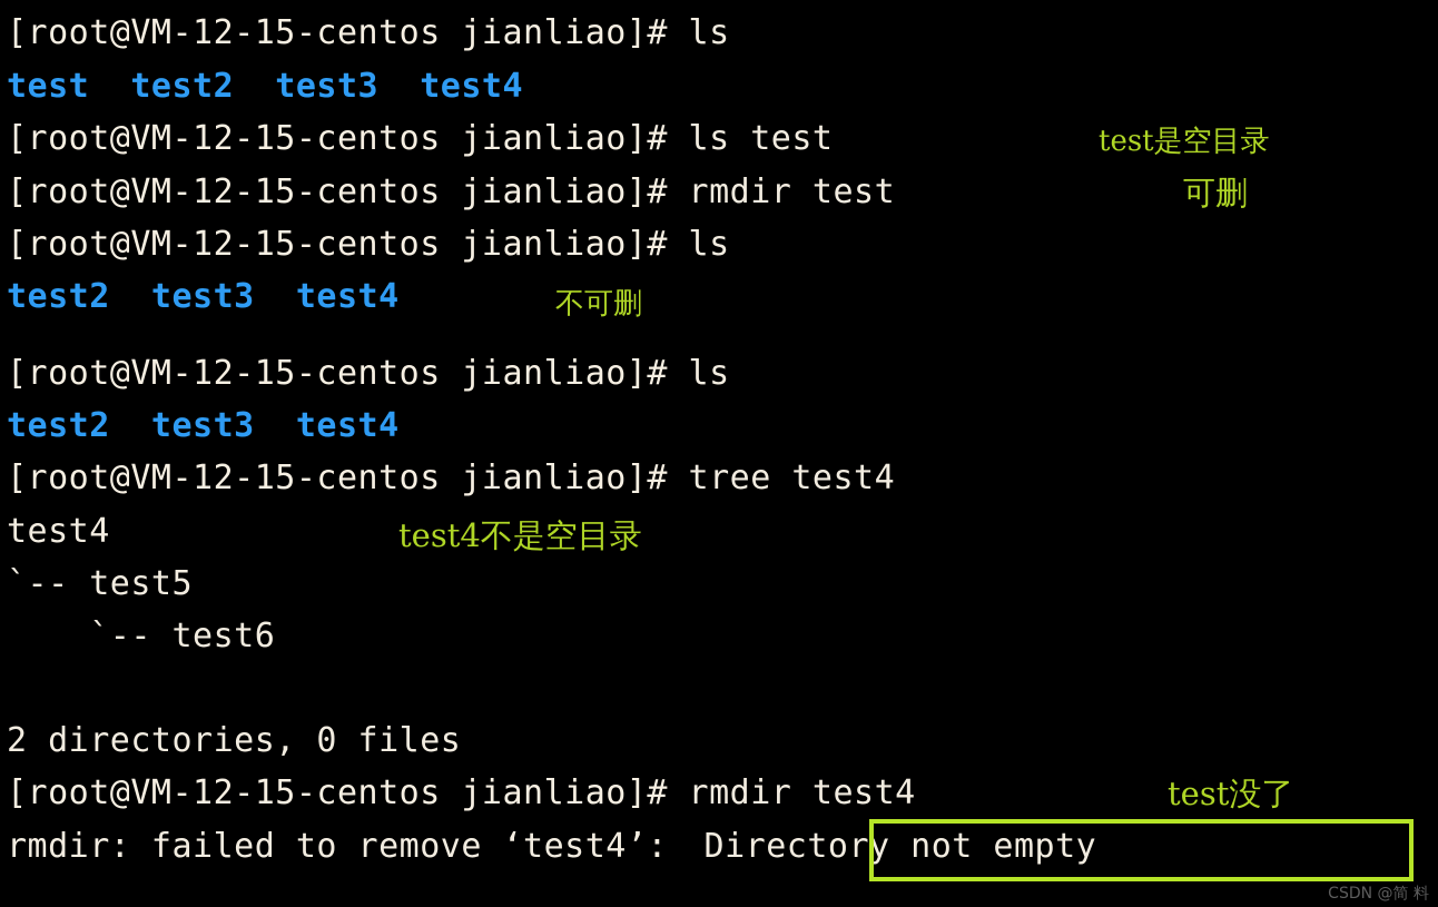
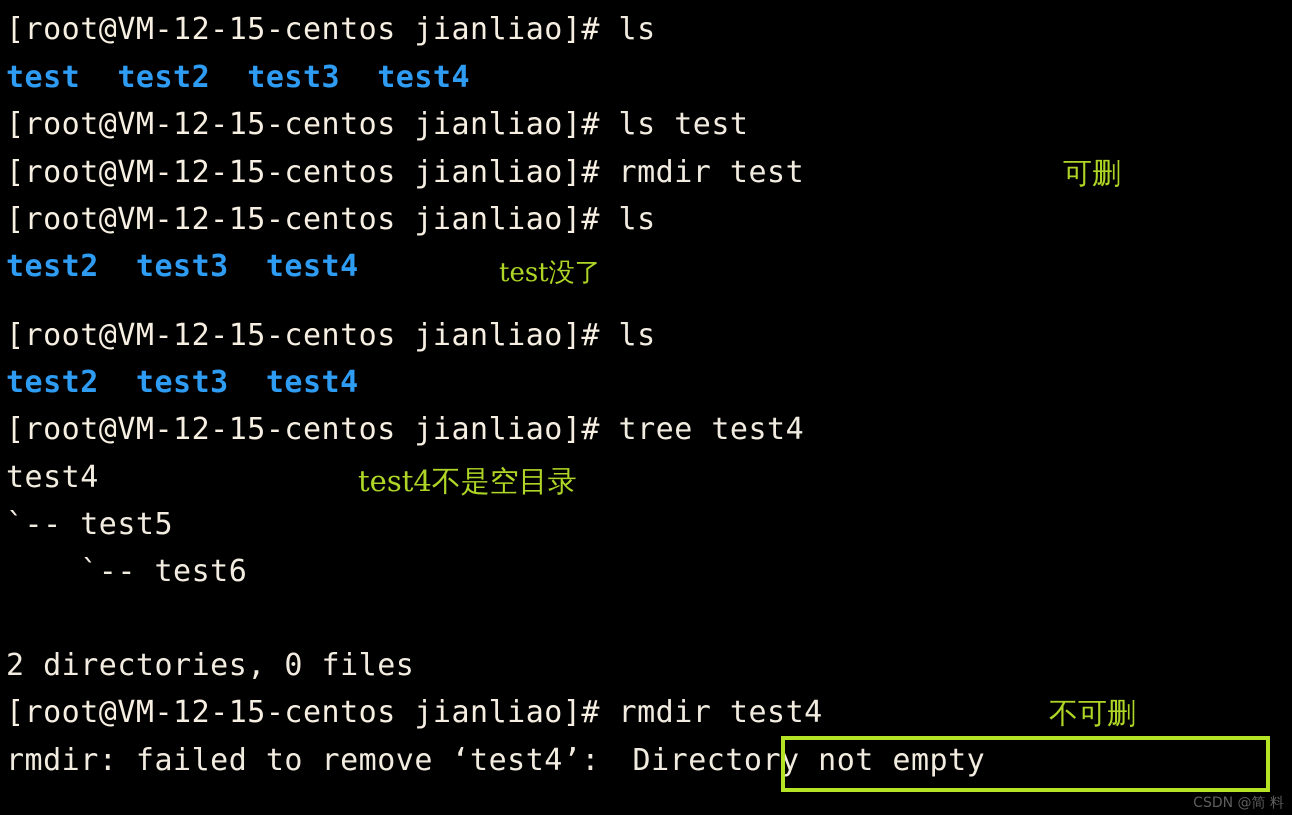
  [root@VM-12-15-centos jianliao]# ls
  test test2 test3 test4
  [root@VM-12-15-centos jianliao]# ls test
  [root@VM-12-15-centos jianliao]# rmdir test
  [root@VM-12-15-centos jianliao]# ls
  test2 test3 test4
  [root@VM-12-15-centos jianliao]# ls
  test2 test3 test4
  [root@VM-12-15-centos jianliao]# tree test4
  test4
  `-- test5
  `-- test6
  2 directories, 0 files
  [root@VM-12-15-centos jianliao]# rmdir test4
  rmdir: failed to remove ‘test4’: Directory not empty
- test是空目录
  可删
- 不可删
+ test没了
  test4不是空目录
- test没了
+ 不可删
  CSDN @简 料
